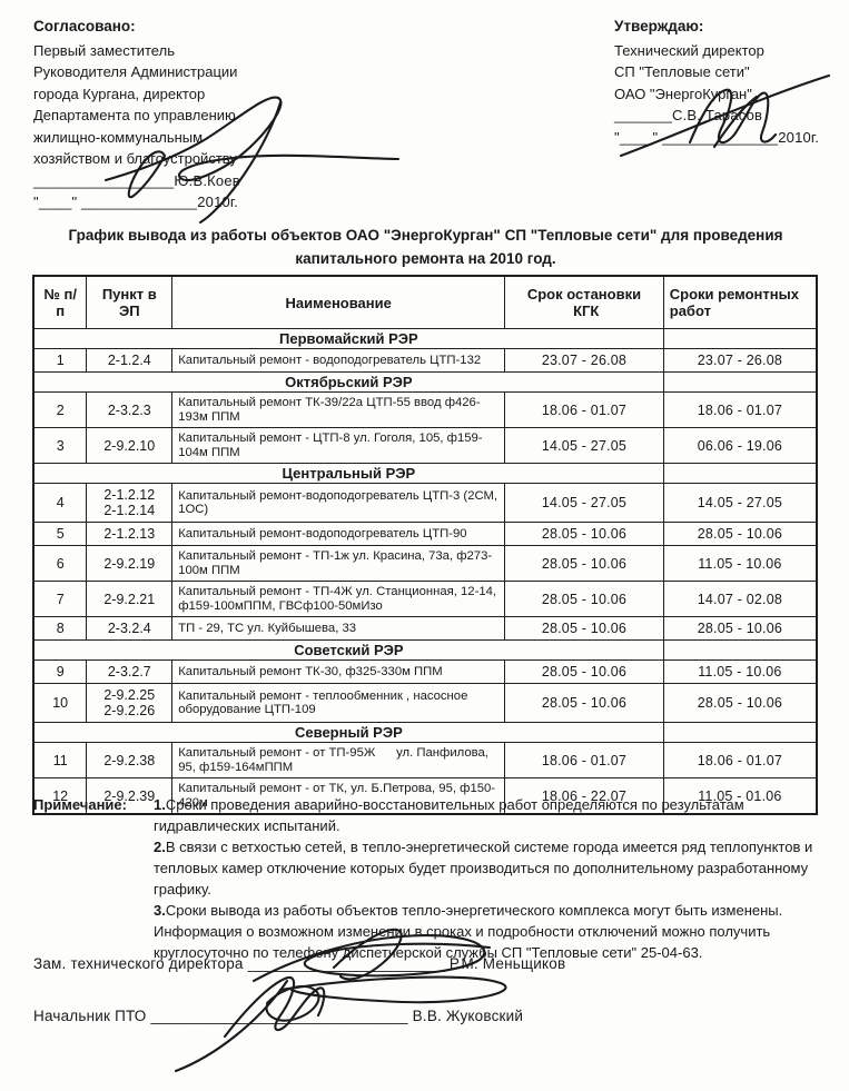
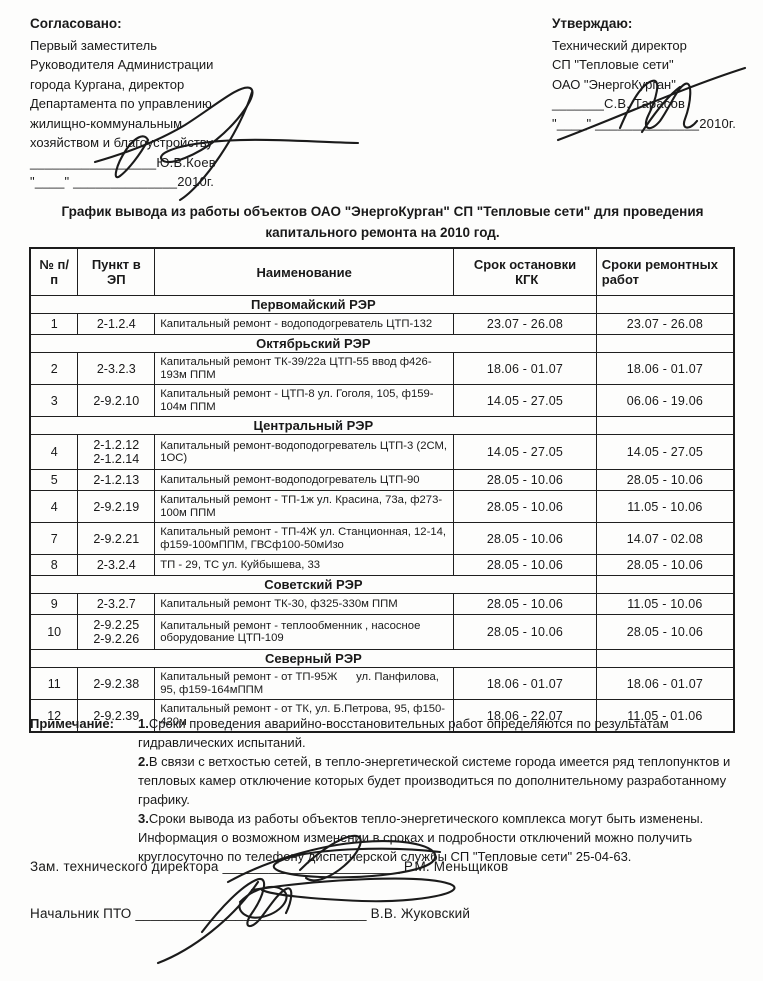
  Согласовано:
  Первый заместитель
  Руководителя Администрации
  города Кургана, директор
  Департамента по управлению
  жилищно-коммунальным
  хозяйством и блгостройст
  _________________ЮВ.Коев
  "____" ______________2010г.
  Утверждаю:
  Технический директор
  СП "Тепловые сети"
  ОАО "ЭнергоКурган"
  _______С.В. Таасов
  "____" __________ 2010г.
  График вывода из работы объектов ОАО "ЭнергоКурган" СП "Тепловые сети" для проведения
  капитального ремонта на 2010 год.
  № п/п	Пункт в ЭП	Наименование	Срок остановки КГК	Сроки ремонтных работ
  Первомайский РЭР
  1	2-1.2.4	Капитальный ремонт - водоподогреватель ЦТП-132	23.07 - 26.08	23.07 - 26.08
  Октябрьский РЭР
  2	2-3.2.3	Капитальный ремонт ТК-39/22а ЦТП-55 ввод ф426-193м ППМ	18.06 - 01.07	18.06 - 01.07
  3	2-9.2.10	Капитальный ремонт - ЦТП-8 ул. Гоголя, 105, ф159-104м ППМ	14.05 - 27.05	06.06 - 19.06
  Центральный РЭР
  4	2-1.2.12 2-1.2.14	Капитальный ремонт-водоподогреватель ЦТП-3 (2СМ, 1ОС)	14.05 - 27.05	14.05 - 27.05
  5	2-1.2.13	Капитальный ремонт-водоподогреватель ЦТП-90	28.05 - 10.06	28.05 - 10.06
- 6	2-9.2.19	Капитальный ремонт - ТП-1ж ул. Красина, 73а, ф273-100м ППМ	28.05 - 10.06	11.05 - 10.06
+ 4	2-9.2.19	Капитальный ремонт - ТП-1ж ул. Красина, 73а, ф273-100м ППМ	28.05 - 10.06	11.05 - 10.06
  7	2-9.2.21	Капитальный ремонт - ТП-4Ж ул. Станционная, 12-14, ф159-100мППМ, ГВСф100-50мИзо	28.05 - 10.06	14.07 - 02.08
  8	2-3.2.4	ТП - 29, ТС ул. Куйбышева, 33	28.05 - 10.06	28.05 - 10.06
  Советский РЭР
  9	2-3.2.7	Капитальный ремонт ТК-30, ф325-330м ППМ	28.05 - 10.06	11.05 - 10.06
  10	2-9.2.25 2-9.2.26	Капитальный ремонт - теплообменник , насосное оборудование ЦТП-109	28.05 - 10.06	28.05 - 10.06
  Северный РЭР
  11	2-9.2.38	Капитальный ремонт - от ТП-95Ж ул. Панфилова, 95, ф159-164мППМ	18.06 - 01.07	18.06 - 01.07
  12	2-9.2.39	Капитальный ремонт - от ТК, ул. Б.Петрова, 95, ф150-420м	18.06 - 22.07	11.05 - 01.06
  Примечание:
  1.Сроки проведения аварийно-восстановительных работ определяются по результатам гидравлических испытаний.
  2.В связи с ветхостью сетей, в тепло-энергетической системе города имеется ряд теплопунктов и тепловых камер отключение которых будет производиться по дополнительному разработанному графику.
  3.Сроки вывода из работы объектов тепло-энергетического комплекса могут быть изменены. Информация о возможном изменни в сроках и подробности отключений можно получить круглосуточно по телефу диспетерской службы СП "Тепловые сети" 25-04-63.
  Зам. технического директора _____________________ Р.М. Меньщиков
  Начальник ПТО __________________________ В.В. Жуковский
